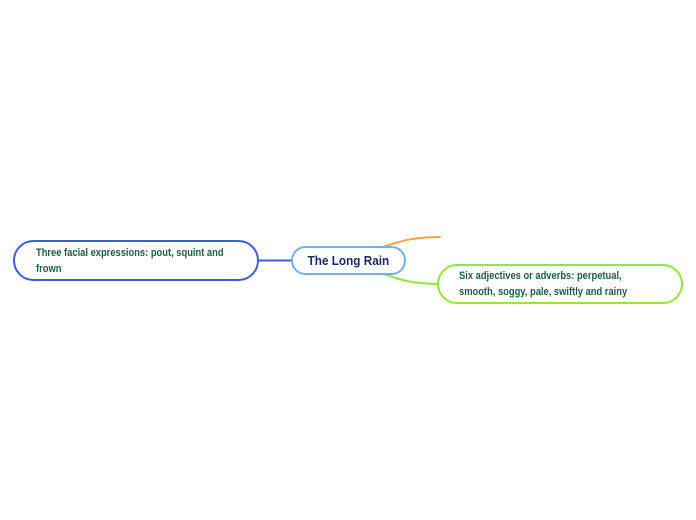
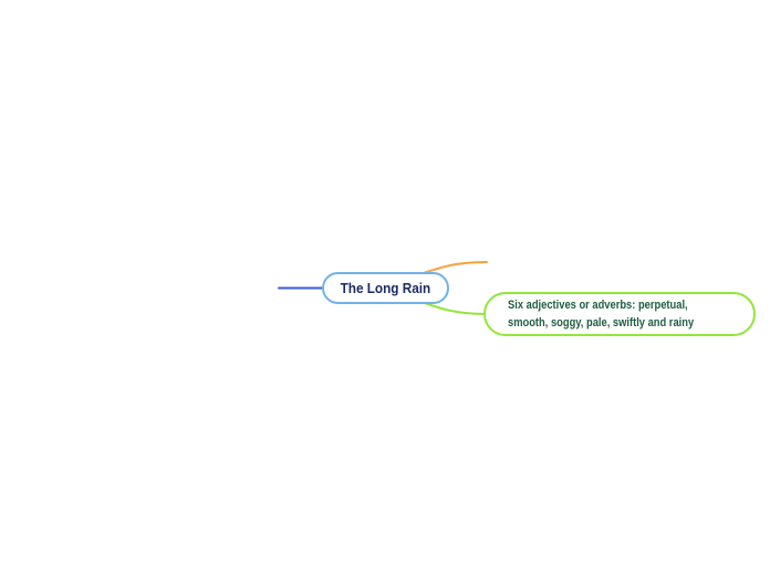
- Three facial expressions: pout, squint and
- frown
  The Long Rain
  Six adjectives or adverbs: perpetual,
  smooth, soggy, pale, swiftly and rainy
